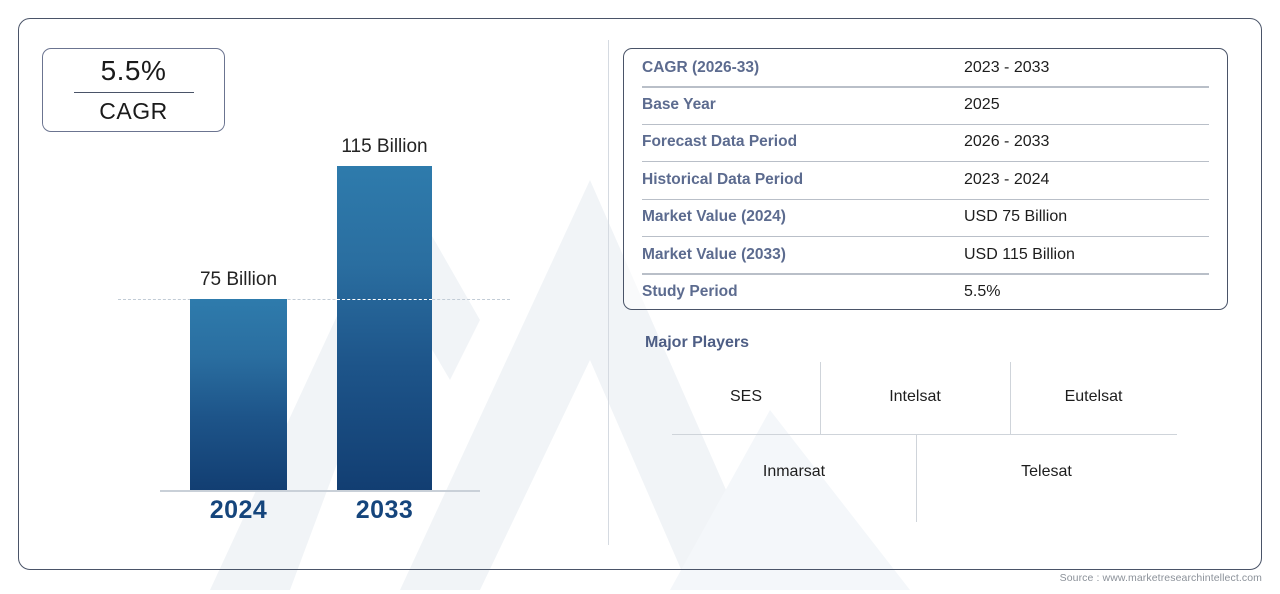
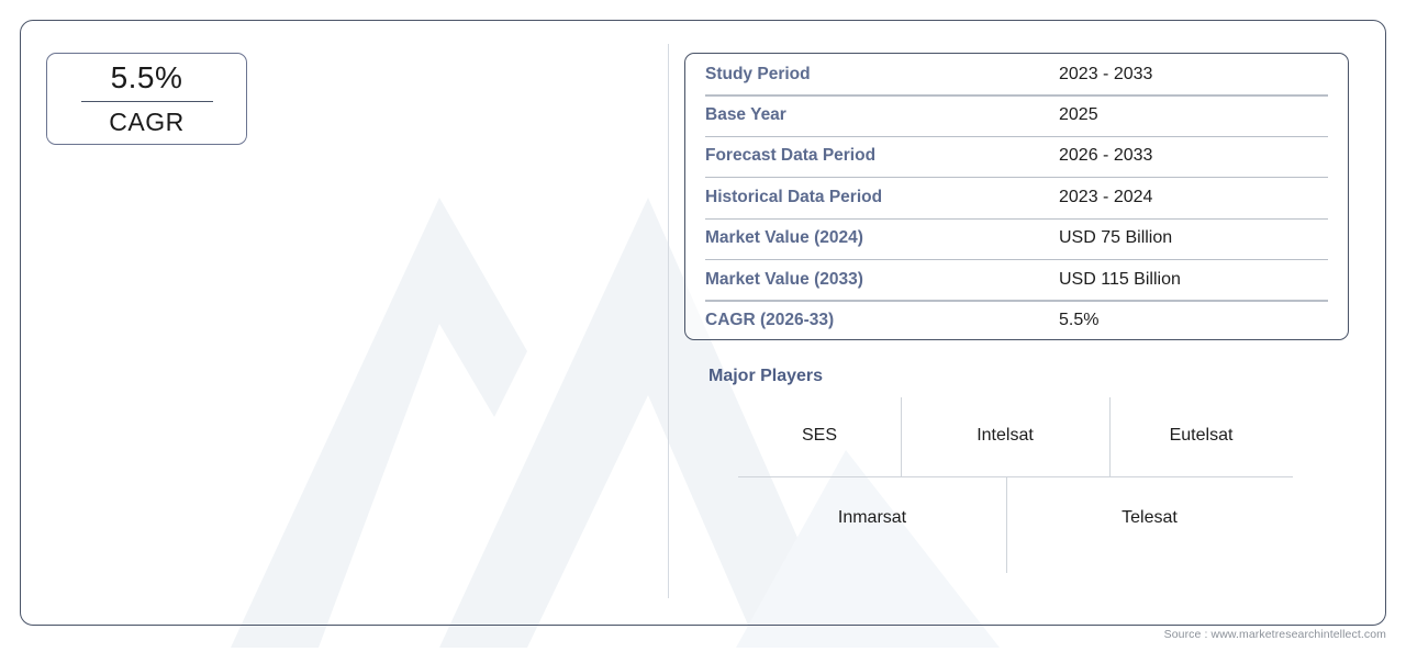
  5.5%
  CAGR
- 75 Billion
- 115 Billion
- 2024
- 2033
- CAGR (2026-33)
+ Study Period
  2023 - 2033
  Base Year
  2025
  Forecast Data Period
  2026 - 2033
  Historical Data Period
  2023 - 2024
  Market Value (2024)
  USD 75 Billion
  Market Value (2033)
  USD 115 Billion
- Study Period
+ CAGR (2026-33)
  5.5%
  Major Players
  SES
  Intelsat
  Eutelsat
  Inmarsat
  Telesat
  Source : www.marketresearchintellect.com
